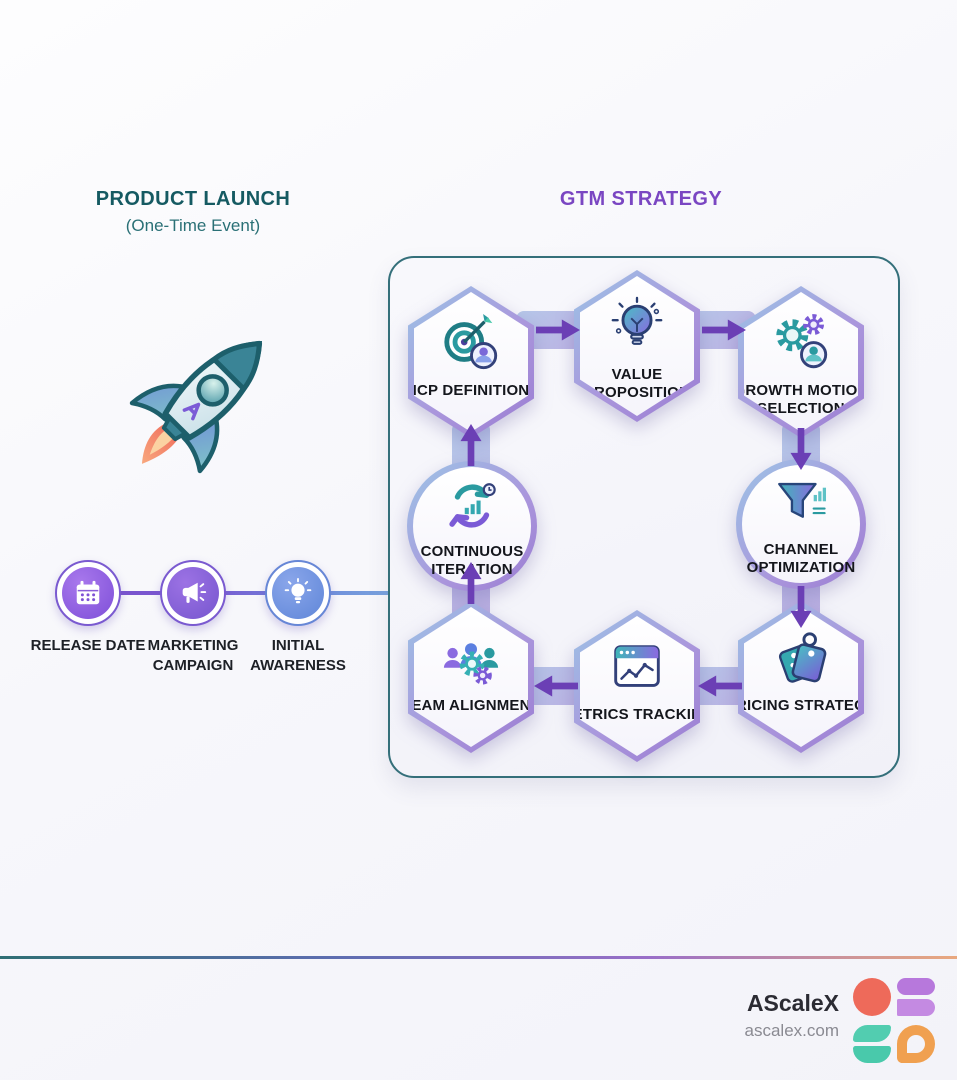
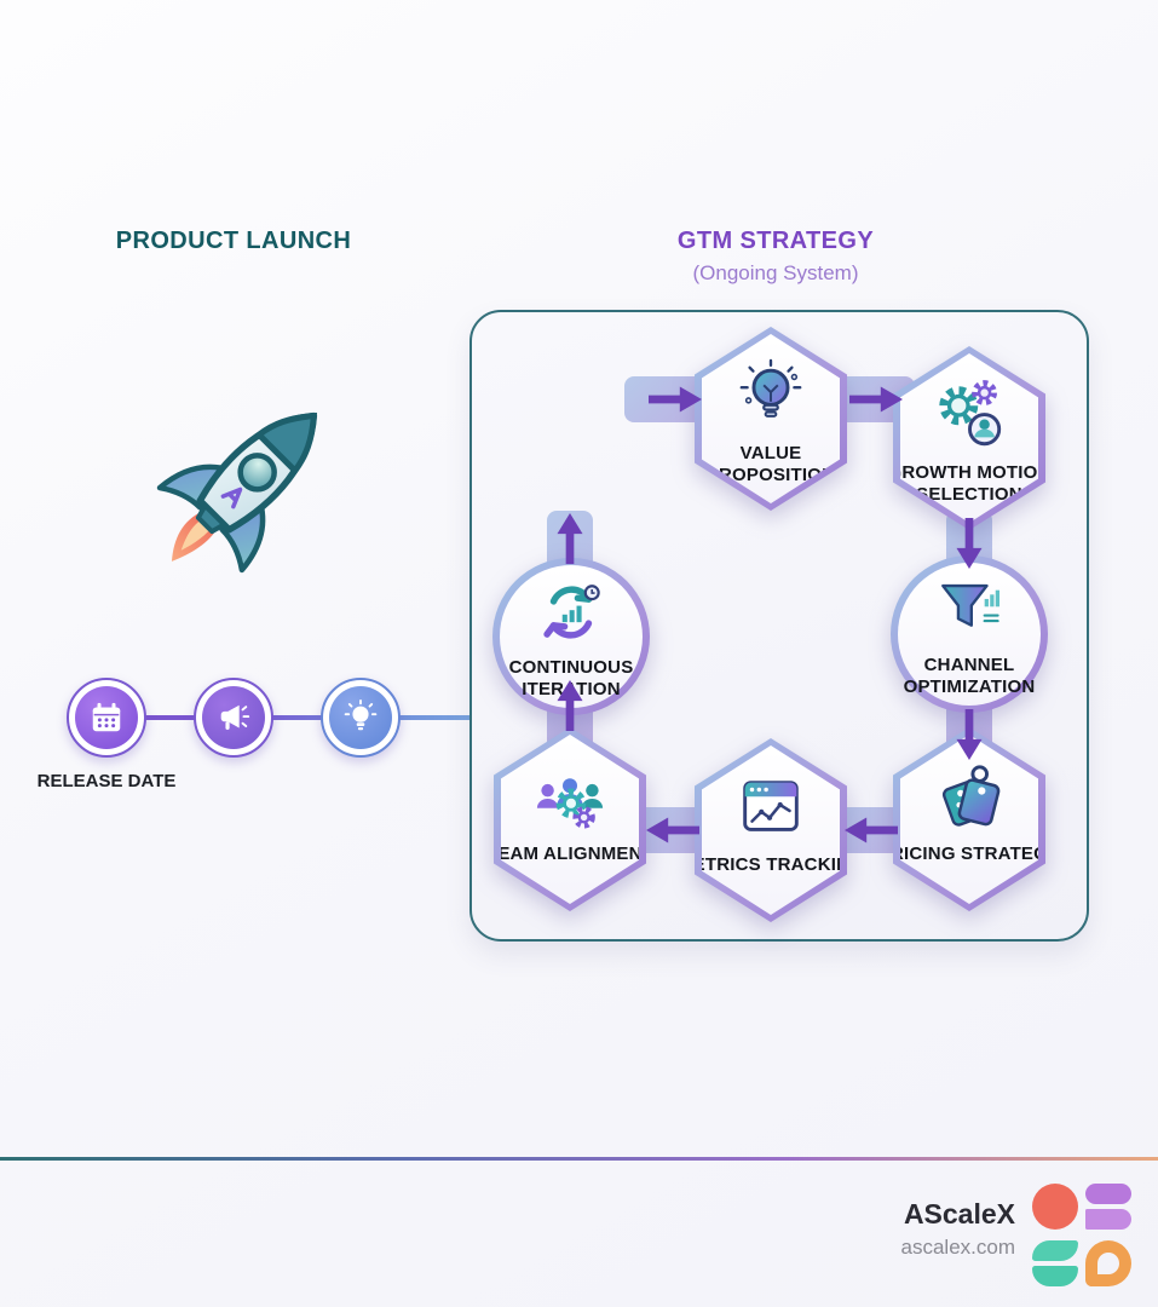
  PRODUCT LAUNCH
- (One-Time Event)
  GTM STRATEGY
+ (Ongoing System)
  RELEASE DATE
- MARKETING CAMPAIGN
- INITIAL AWARENESS
- ICP DEFINITION
  VALUE OPOSITIO
  ROWTH MOTIO ELECTIO
  CONTINUOUS ITERTION
  CHANNEL OPTIMIZATION
  EAM ALIGNMEN
  TRICS TRACKI
  ICING STRATE
  AScaleX
  ascalex.com
